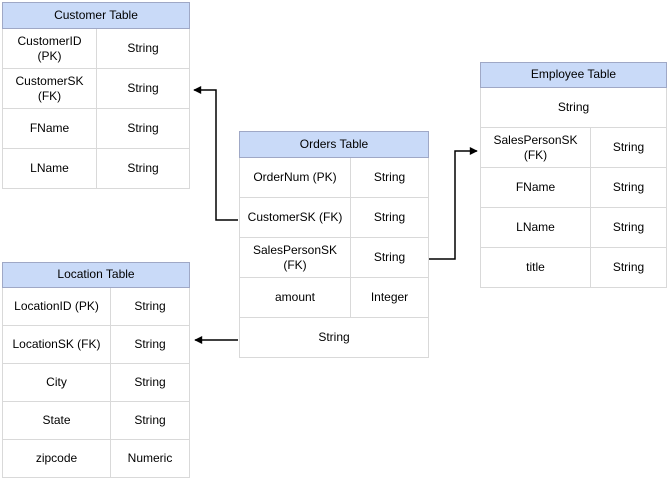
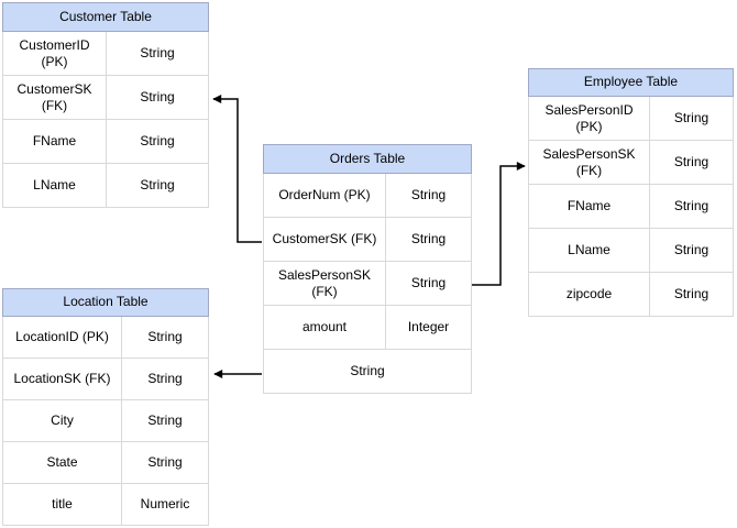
  Customer Table
  CustomerID (PK)
  String
  CustomerSK (FK)
  String
  FName
  String
  LName
  String
  Orders Table
  OrderNum (PK)
  String
  CustomerSK (FK)
  String
  SalesPersonSK (FK)
  String
  amount
  Integer
  String
  Employee Table
+ SalesPersonID (PK)
  String
  SalesPersonSK (FK)
  String
  FName
  String
  LName
  String
- title
+ zipcode
  String
  Location Table
  LocationID (PK)
  String
  LocationSK (FK)
  String
  City
  String
  State
  String
- zipcode
+ title
  Numeric
